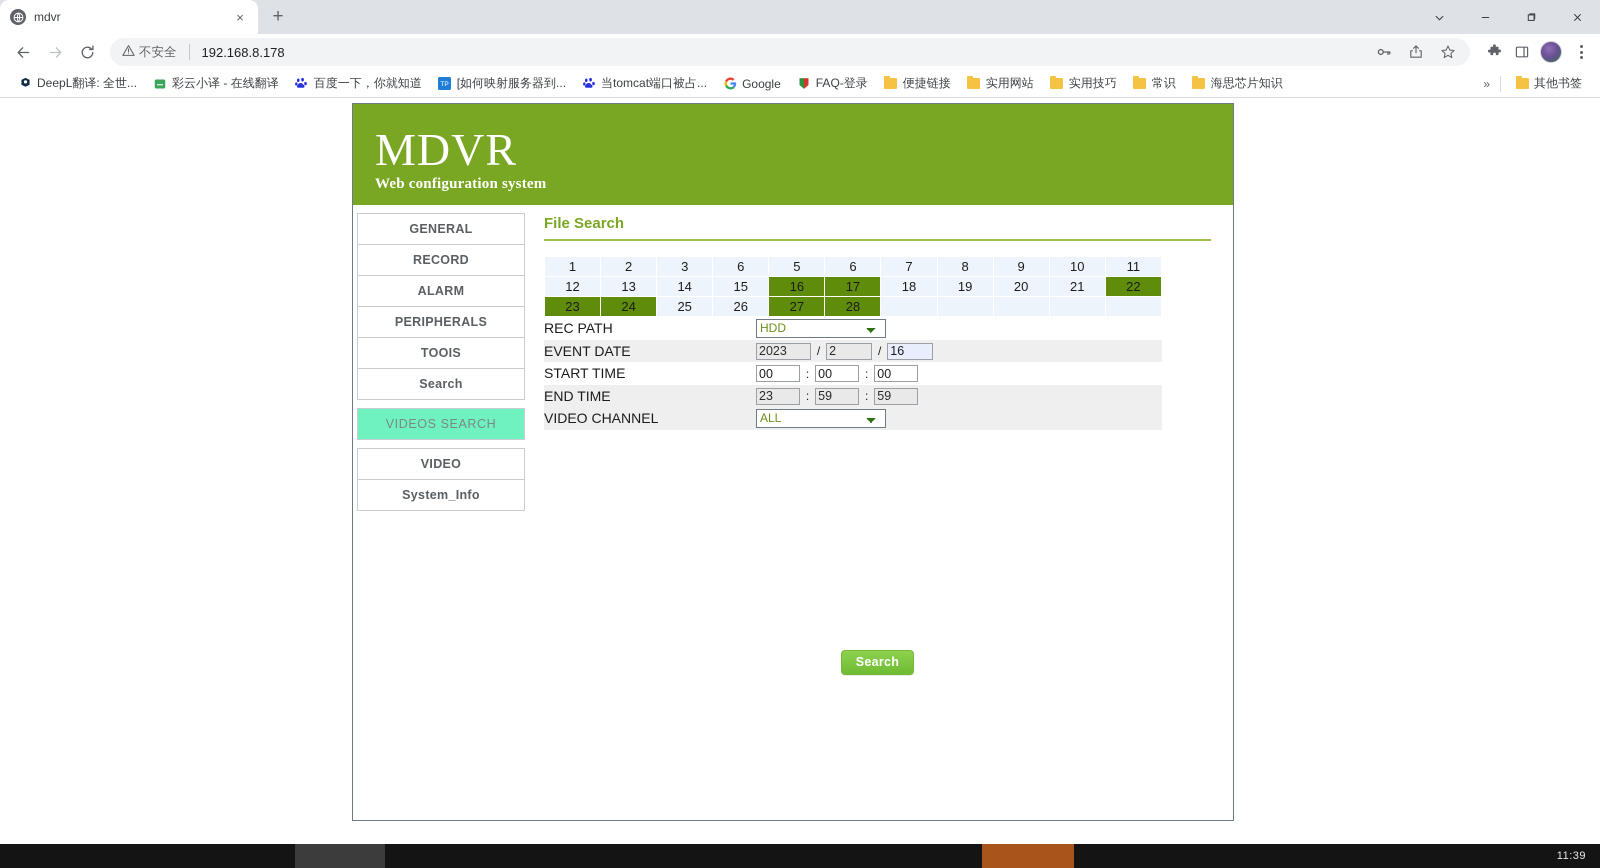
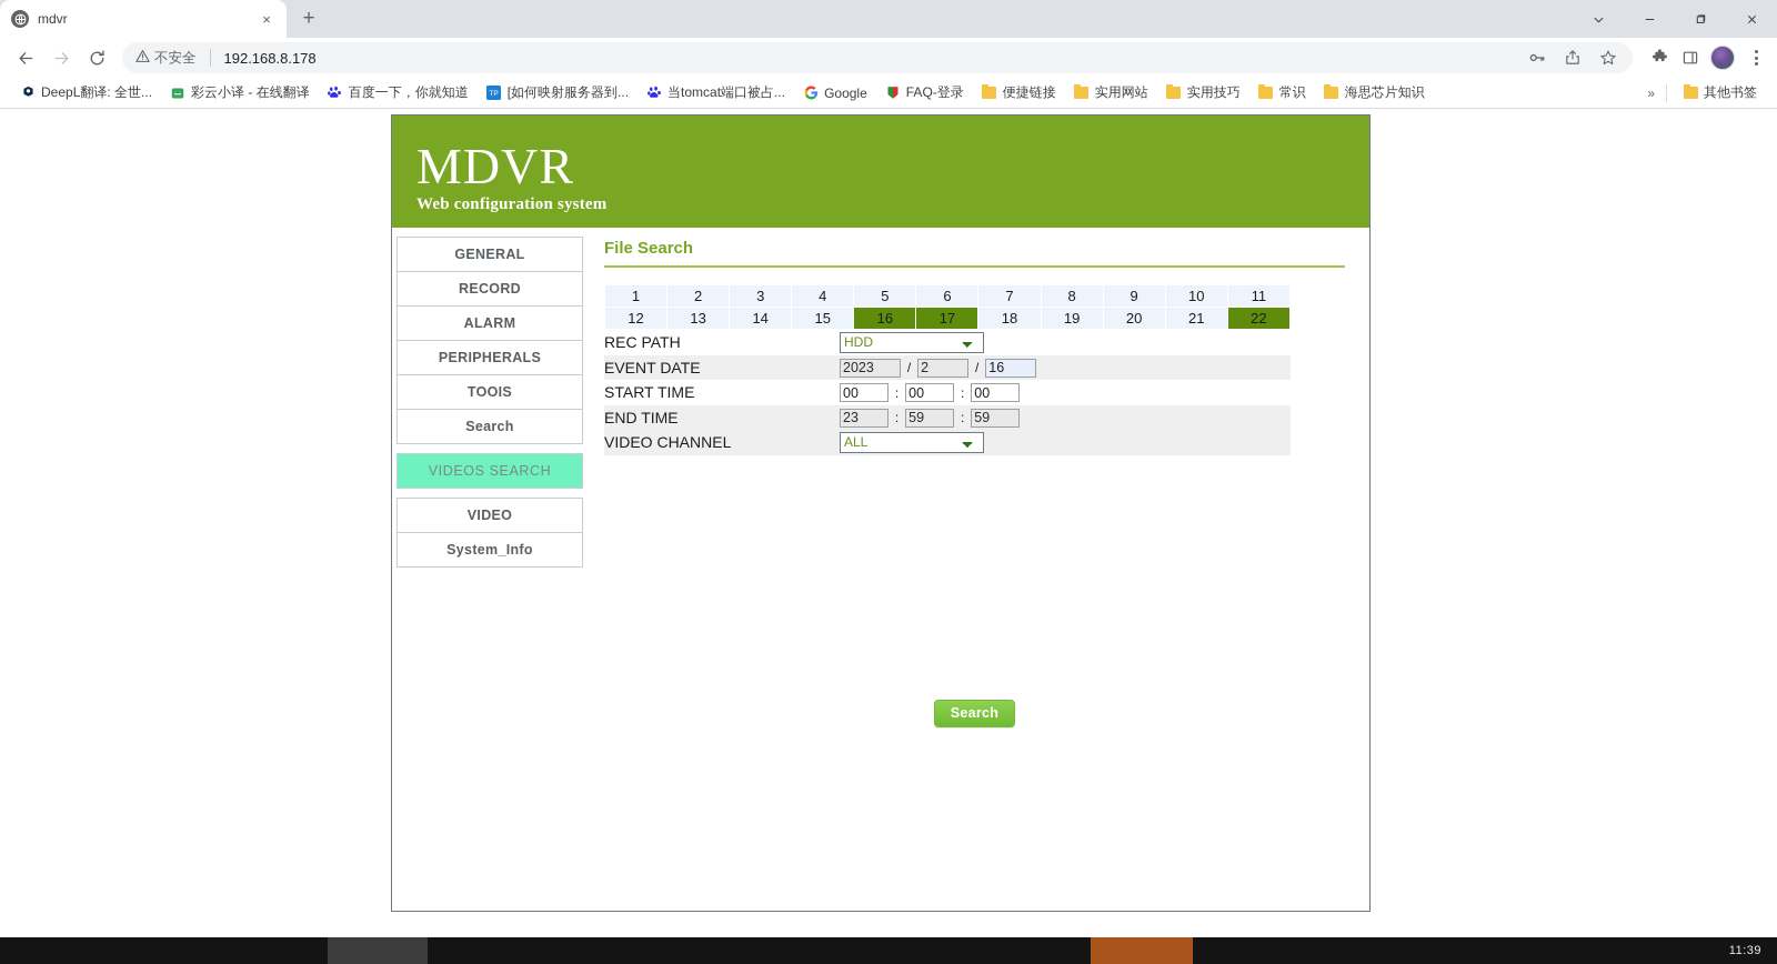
  mdvr
  ×
  +
  不安全
  192.168.8.178
  DeepL翻译: 全世...
  彩云小译 - 在线翻译
  百度一下，你就知道
  [如何映射服务器到...
  当tomcat端口被占...
  Google
  FAQ-登录
  便捷链接
  实用网站
  实用技巧
  常识
  海思芯片知识
  »
  其他书签
  MDVR
  Web configuration system
  GENERAL
  RECORD
  ALARM
  PERIPHERALS
  TOOIS
  Search
  VIDEOS SEARCH
  VIDEO
  System_Info
  File Search
- 1	2	3	6	5	6	7	8	9	10	11
+ 1	2	3	4	5	6	7	8	9	10	11
  12	13	14	15	16	17	18	19	20	21	22
- 23	24	25	26	27	28
  REC PATH	HDD
  EVENT DATE	2023 / 2 / 16
  START TIME	00 : 00 : 00
  END TIME	23 : 59 : 59
  VIDEO CHANNEL	ALL
  Search
  11:39
